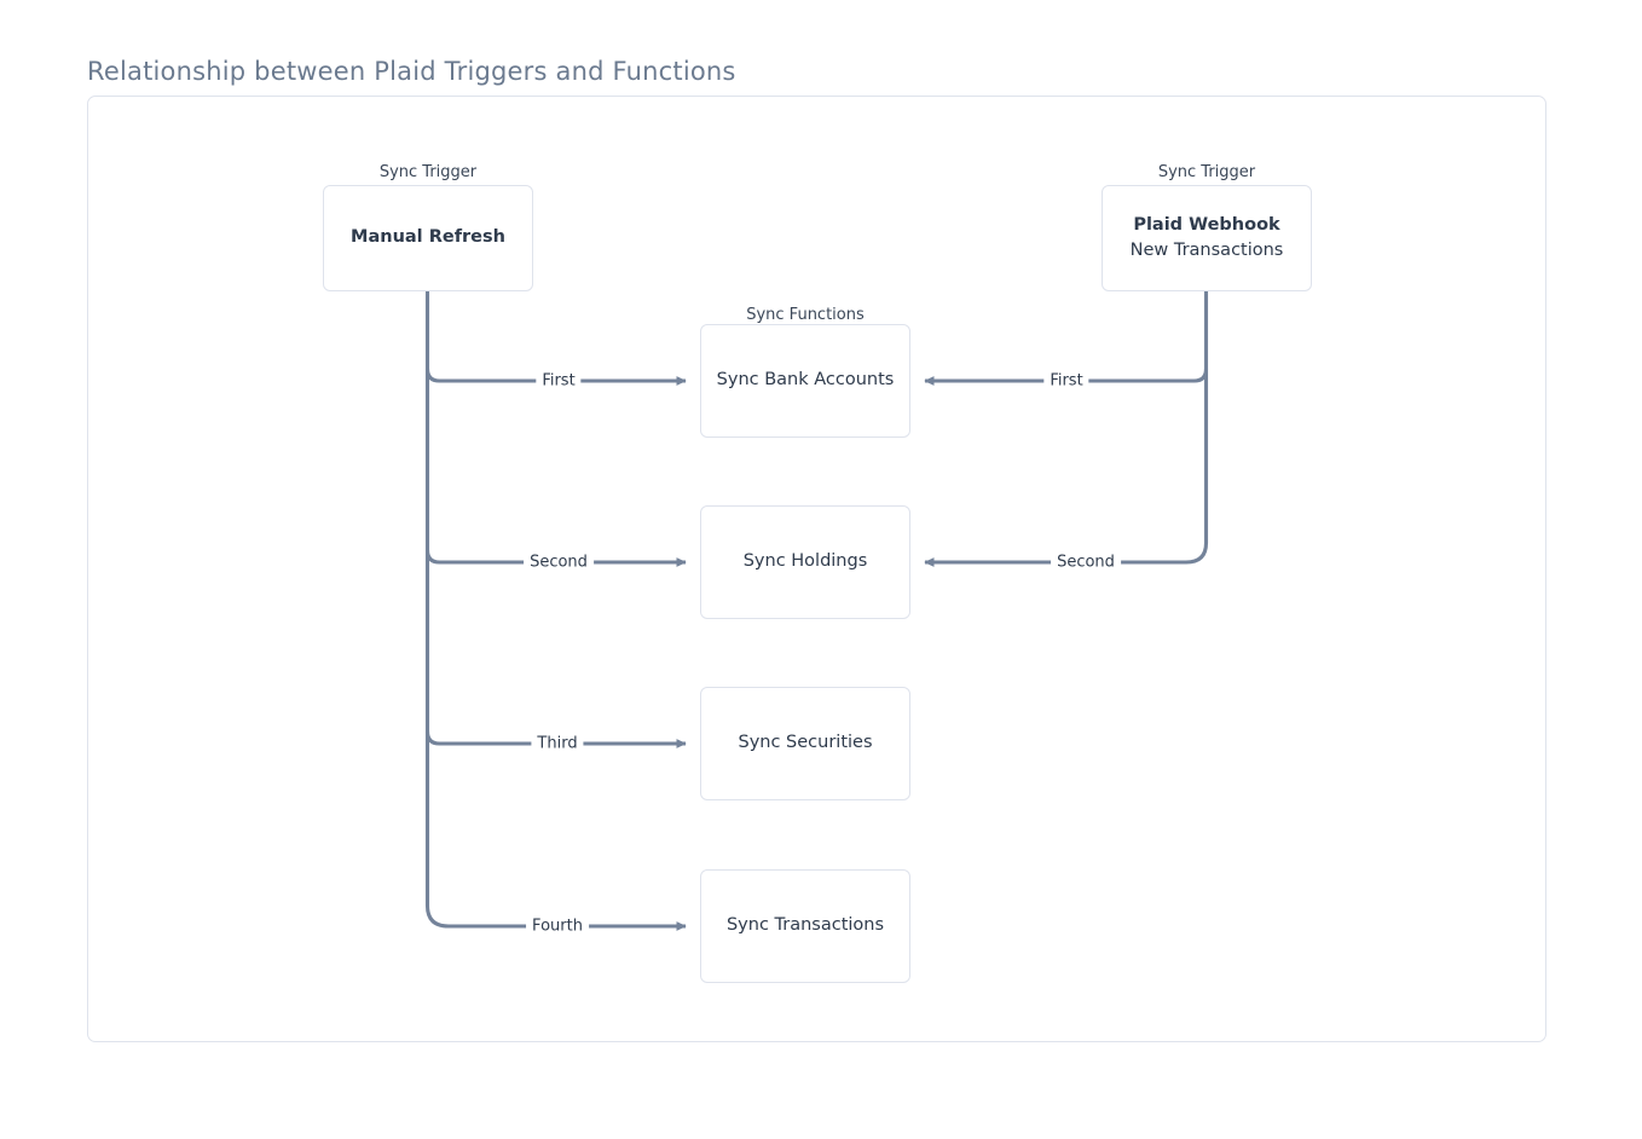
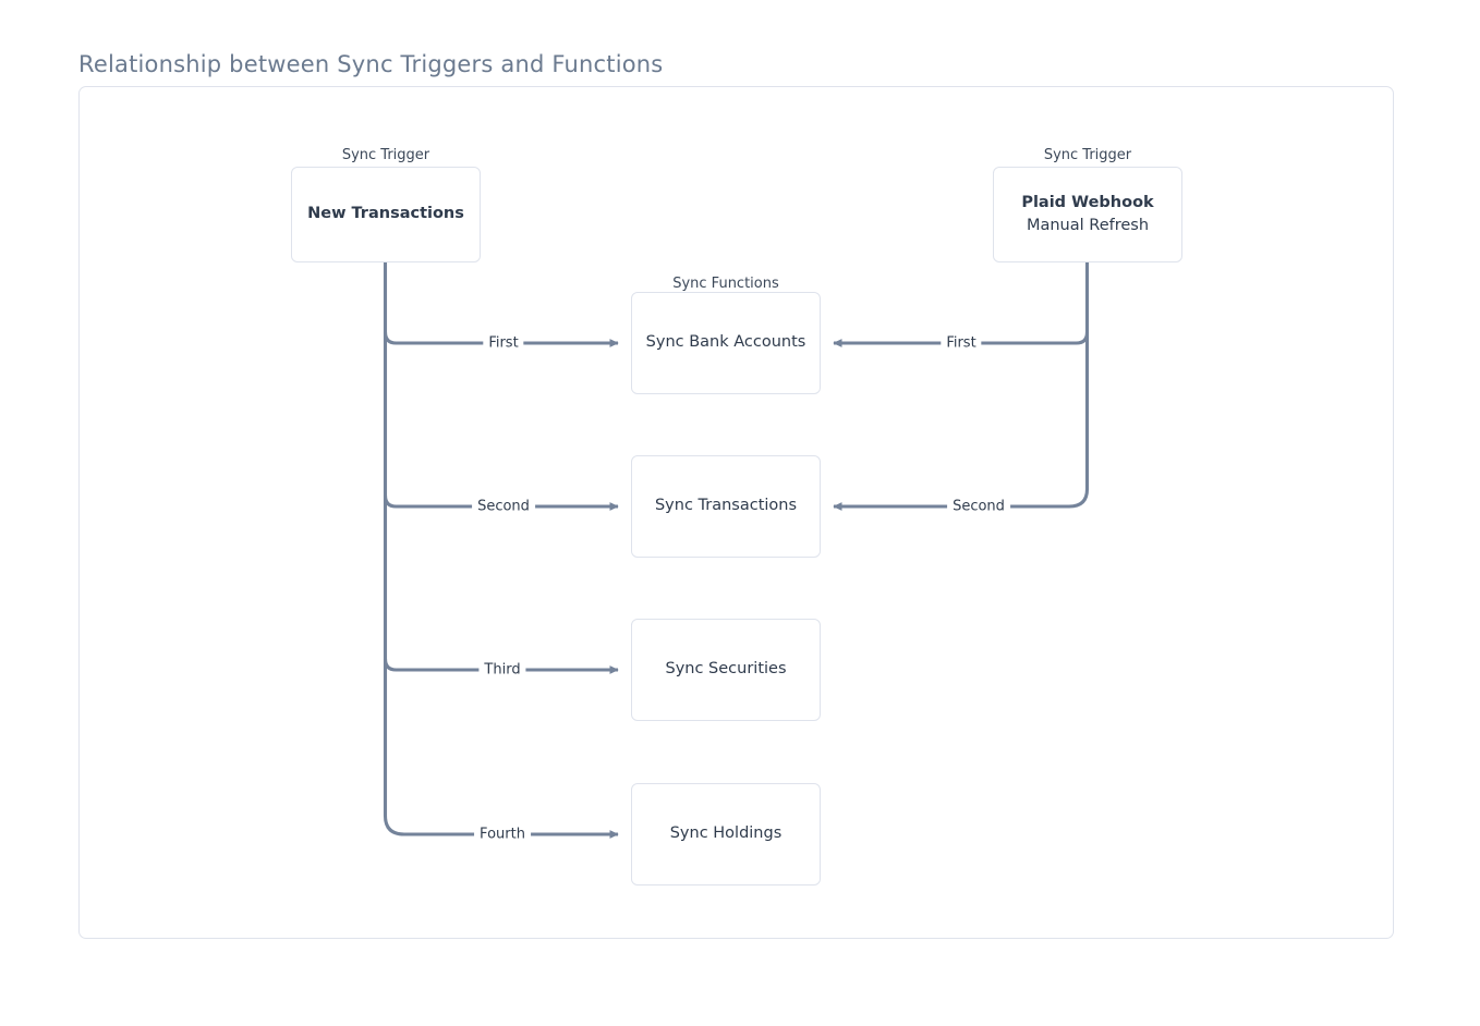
- Relationship between Plaid Triggers and Functions
+ Relationship between Sync Triggers and Functions
  Sync Trigger
  Sync Trigger
  Sync Functions
- Manual Refresh
+ New Transactions
  Plaid Webhook
- New Transactions
+ Manual Refresh
  Sync Bank Accounts
- Sync Holdings
+ Sync Transactions
  Sync Securities
- Sync Transactions
+ Sync Holdings
  First
  Second
  Third
  Fourth
  First
  Second
